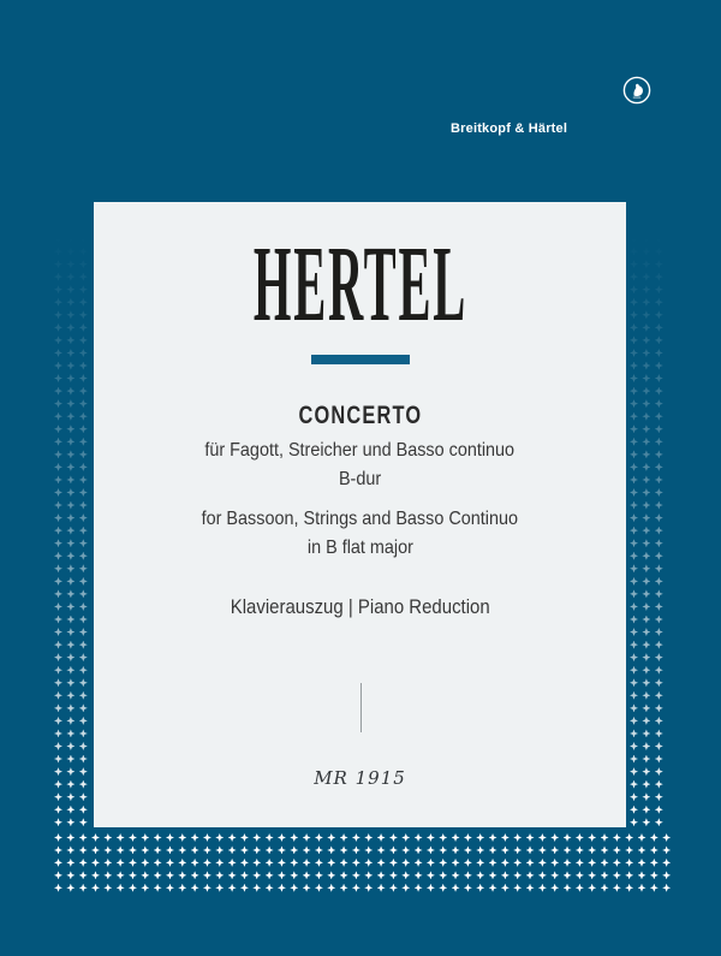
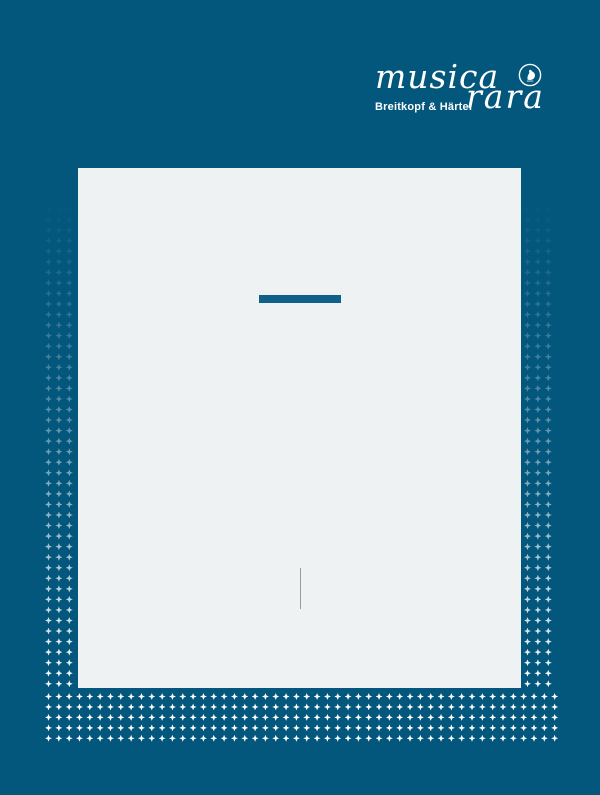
+ musica
+ rara
  Breitkopf & Härtel
- HERTEL
- CONCERTO
- für Fagott, Streicher und Basso continuo
- B-dur
- for Bassoon, Strings and Basso Continuo
- in B flat major
- Klavierauszug | Piano Reduction
- MR 1915
